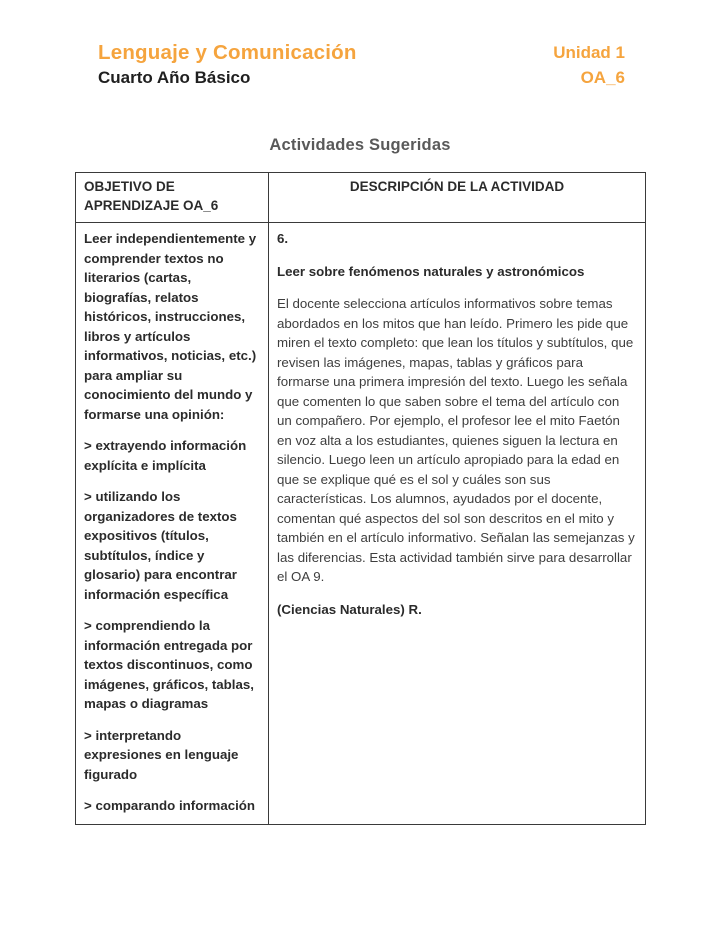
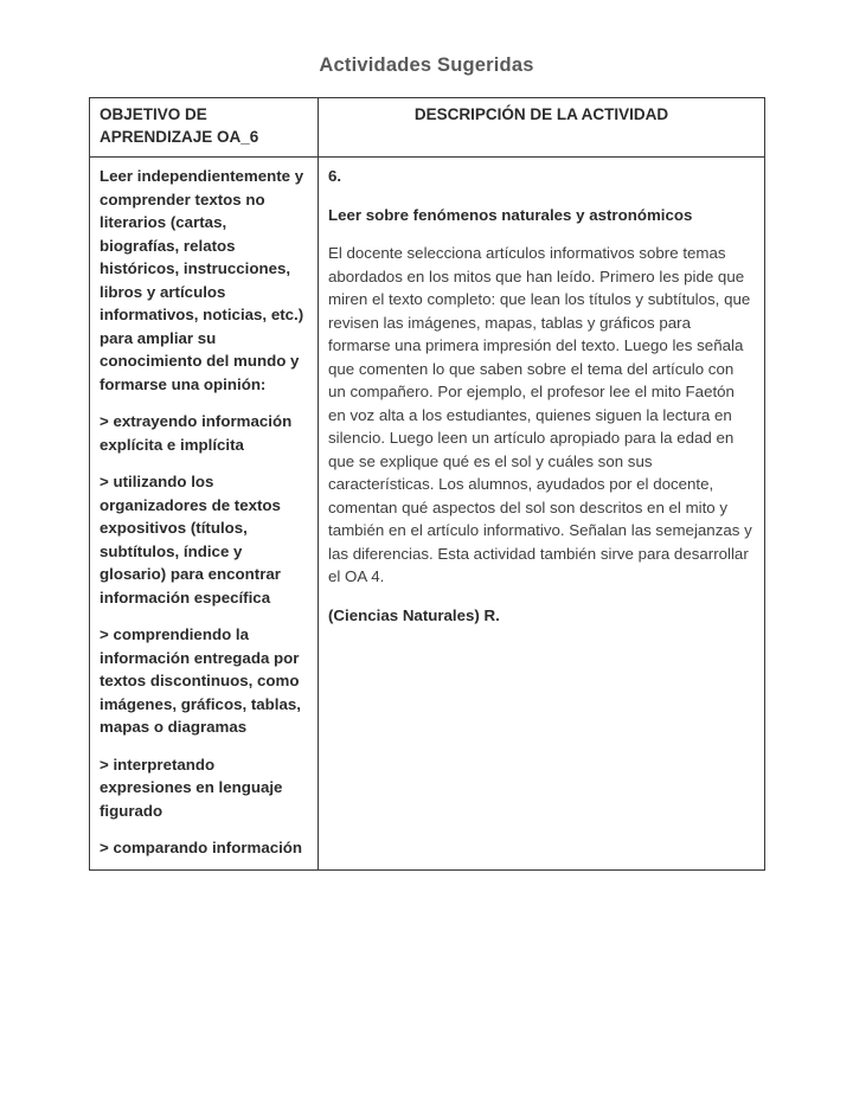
- Lenguaje y Comunicación
- Cuarto Año Básico
- Unidad 1
- OA_6
  Actividades Sugeridas
  OBJETIVO DE APRENDIZAJE OA_6	DESCRIPCIÓN DE LA ACTIVIDAD
- Leer independientemente y comprender textos no literarios (cartas, biografías, relatos históricos, instrucciones, libros y artículos informativos, noticias, etc.) para ampliar su conocimiento del mundo y formarse una opinión: > extrayendo información explícita e implícita > utilizando los organizadores de textos expositivos (títulos, subtítulos, índice y glosario) para encontrar información específica > comprendiendo la información entregada por textos discontinuos, como imágenes, gráficos, tablas, mapas o diagramas > interpretando expresiones en lenguaje figurado > comparando información	6. Leer sobre fenómenos naturales y astronómicos El docente selecciona artículos informativos sobre temas abordados en los mitos que han leído. Primero les pide que miren el texto completo: que lean los títulos y subtítulos, que revisen las imágenes, mapas, tablas y gráficos para formarse una primera impresión del texto. Luego les señala que comenten lo que saben sobre el tema del artículo con un compañero. Por ejemplo, el profesor lee el mito Faetón en voz alta a los estudiantes, quienes siguen la lectura en silencio. Luego leen un artículo apropiado para la edad en que se explique qué es el sol y cuáles son sus características. Los alumnos, ayudados por el docente, comentan qué aspectos del sol son descritos en el mito y también en el artículo informativo. Señalan las semejanzas y las diferencias. Esta actividad también sirve para desarrollar el OA 9. (Ciencias Naturales) R.
+ Leer independientemente y comprender textos no literarios (cartas, biografías, relatos históricos, instrucciones, libros y artículos informativos, noticias, etc.) para ampliar su conocimiento del mundo y formarse una opinión: > extrayendo información explícita e implícita > utilizando los organizadores de textos expositivos (títulos, subtítulos, índice y glosario) para encontrar información específica > comprendiendo la información entregada por textos discontinuos, como imágenes, gráficos, tablas, mapas o diagramas > interpretando expresiones en lenguaje figurado > comparando información	6. Leer sobre fenómenos naturales y astronómicos El docente selecciona artículos informativos sobre temas abordados en los mitos que han leído. Primero les pide que miren el texto completo: que lean los títulos y subtítulos, que revisen las imágenes, mapas, tablas y gráficos para formarse una primera impresión del texto. Luego les señala que comenten lo que saben sobre el tema del artículo con un compañero. Por ejemplo, el profesor lee el mito Faetón en voz alta a los estudiantes, quienes siguen la lectura en silencio. Luego leen un artículo apropiado para la edad en que se explique qué es el sol y cuáles son sus características. Los alumnos, ayudados por el docente, comentan qué aspectos del sol son descritos en el mito y también en el artículo informativo. Señalan las semejanzas y las diferencias. Esta actividad también sirve para desarrollar el OA 4. (Ciencias Naturales) R.
